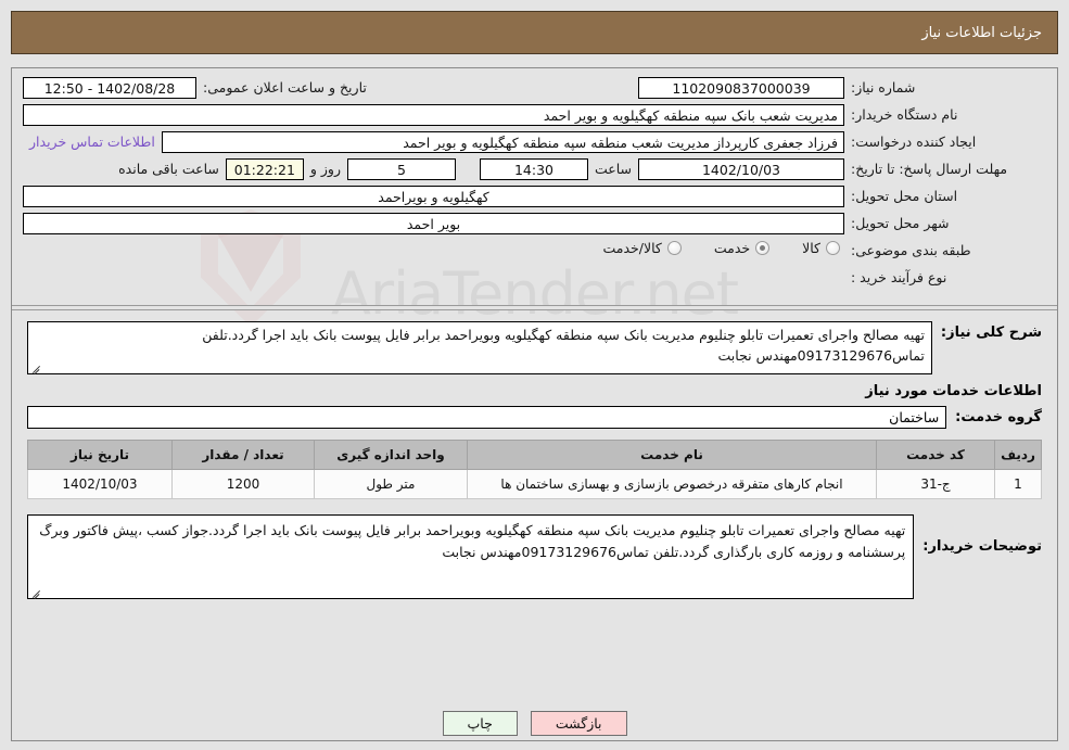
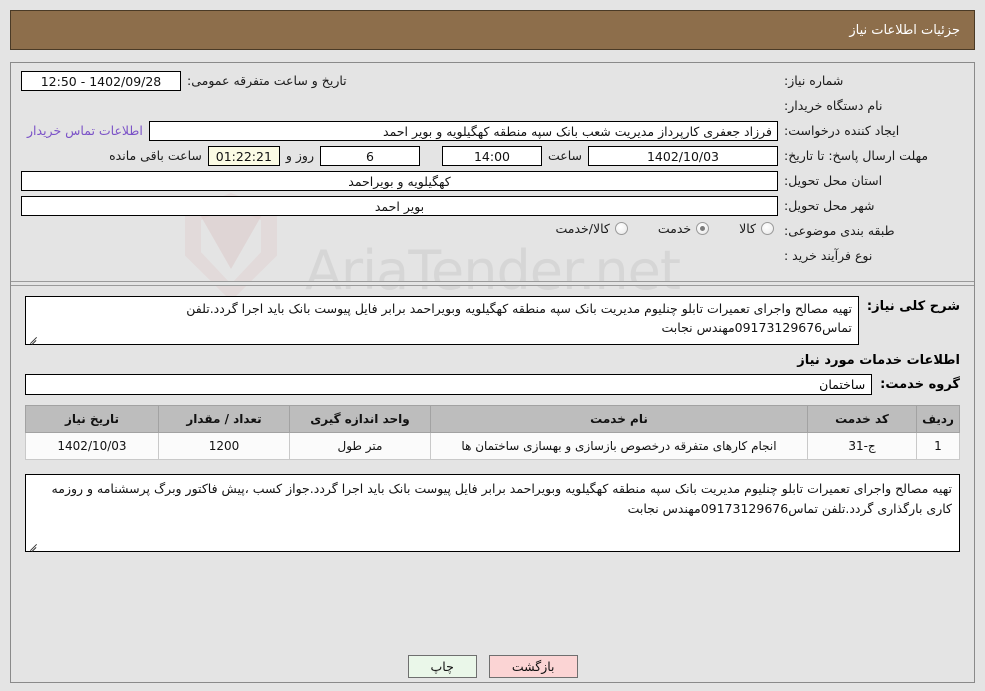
  جزئیات اطلاعات نیاز
  AriaTender.net
  شماره نیاز:
- 1102090837000039
- تاریخ و ساعت اعلان عمومی:
+ تاریخ و ساعت متفرقه عمومی:
- 1402/08/28 - 12:50
+ 1402/09/28 - 12:50
  نام دستگاه خریدار:
- مدیریت شعب بانک سپه منطقه کهگیلویه و بویر احمد
  ایجاد کننده درخواست:
- فرزاد جعفری کارپرداز مدیریت شعب منطقه سپه منطقه کهگیلویه و بویر احمد
+ فرزاد جعفری کارپرداز مدیریت شعب بانک سپه منطقه کهگیلویه و بویر احمد
  اطلاعات تماس خریدار
  مهلت ارسال پاسخ: تا تاریخ:
  1402/10/03
  ساعت
- 14:30
+ 14:00
- 5
+ 6
  روز و
  01:22:21
  ساعت باقی مانده
  استان محل تحویل:
  کهگیلویه و بویراحمد
  شهر محل تحویل:
  بویر احمد
  طبقه بندی موضوعی:
  کالا
  خدمت
  کالا/خدمت
  نوع فرآیند خرید :
  شرح کلی نیاز:
  تهیه مصالح واجرای تعمیرات تابلو چنلیوم مدیریت بانک سپه منطقه کهگیلویه وبویراحمد برابر فایل پیوست بانک باید اجرا گردد.تلفن تماس09173129676مهندس نجابت
  اطلاعات خدمات مورد نیاز
  گروه خدمت:
  ساختمان
  ردیف	کد خدمت	نام خدمت	واحد اندازه گیری	تعداد / مقدار	تاریخ نیاز
  1	ج-31	انجام کارهای متفرقه درخصوص بازسازی و بهسازی ساختمان ها	متر طول	1200	1402/10/03
- توضیحات خریدار:
  تهیه مصالح واجرای تعمیرات تابلو چنلیوم مدیریت بانک سپه منطقه کهگیلویه وبویراحمد برابر فایل پیوست بانک باید اجرا گردد.جواز کسب ،پیش فاکتور وبرگ پرسشنامه و روزمه کاری بارگذاری گردد.تلفن تماس09173129676مهندس نجابت
  بازگشت
  چاپ
